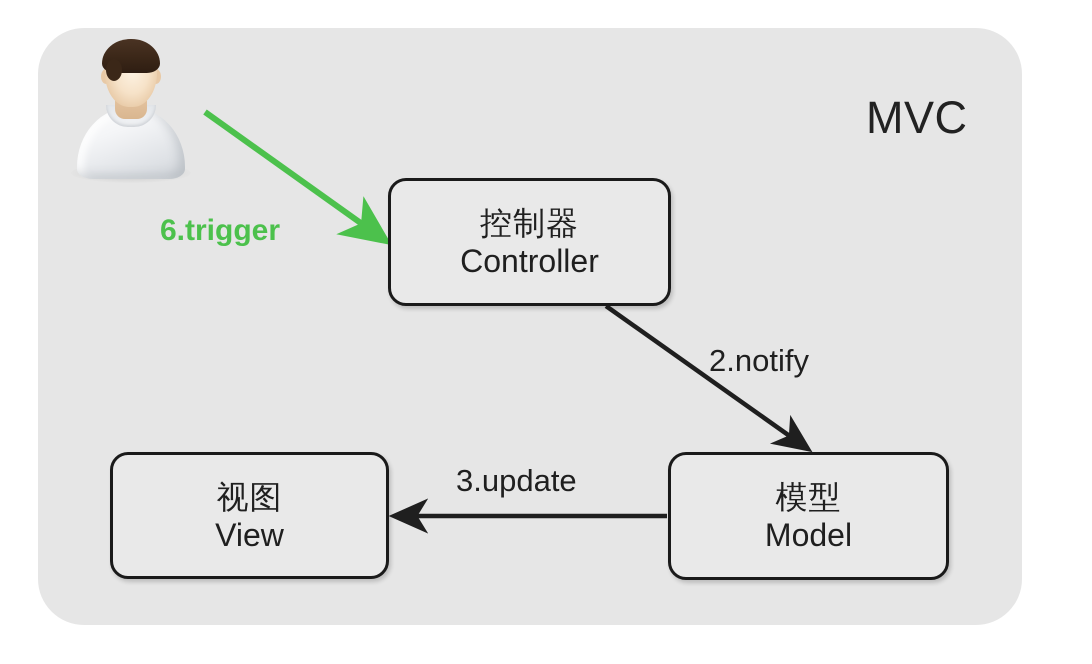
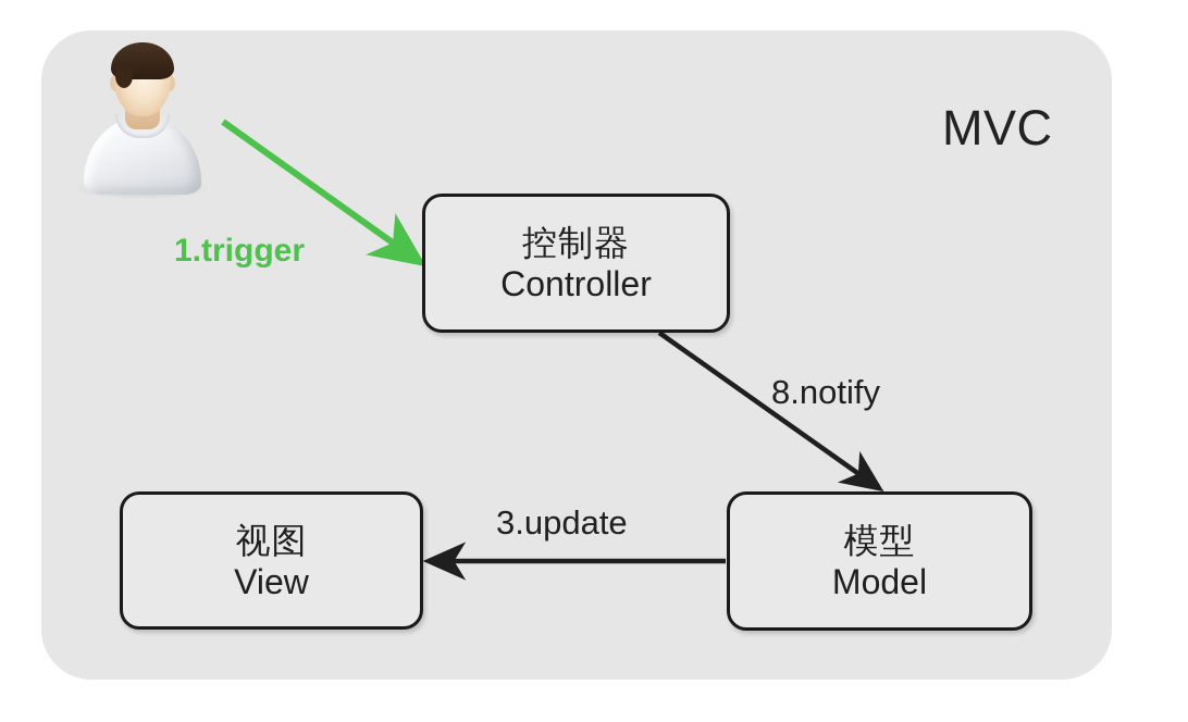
  MVC
  控制器
  Controller
  模型
  Model
  视图
  View
- 6.trigger
+ 1.trigger
- 2.notify
+ 8.notify
  3.update
